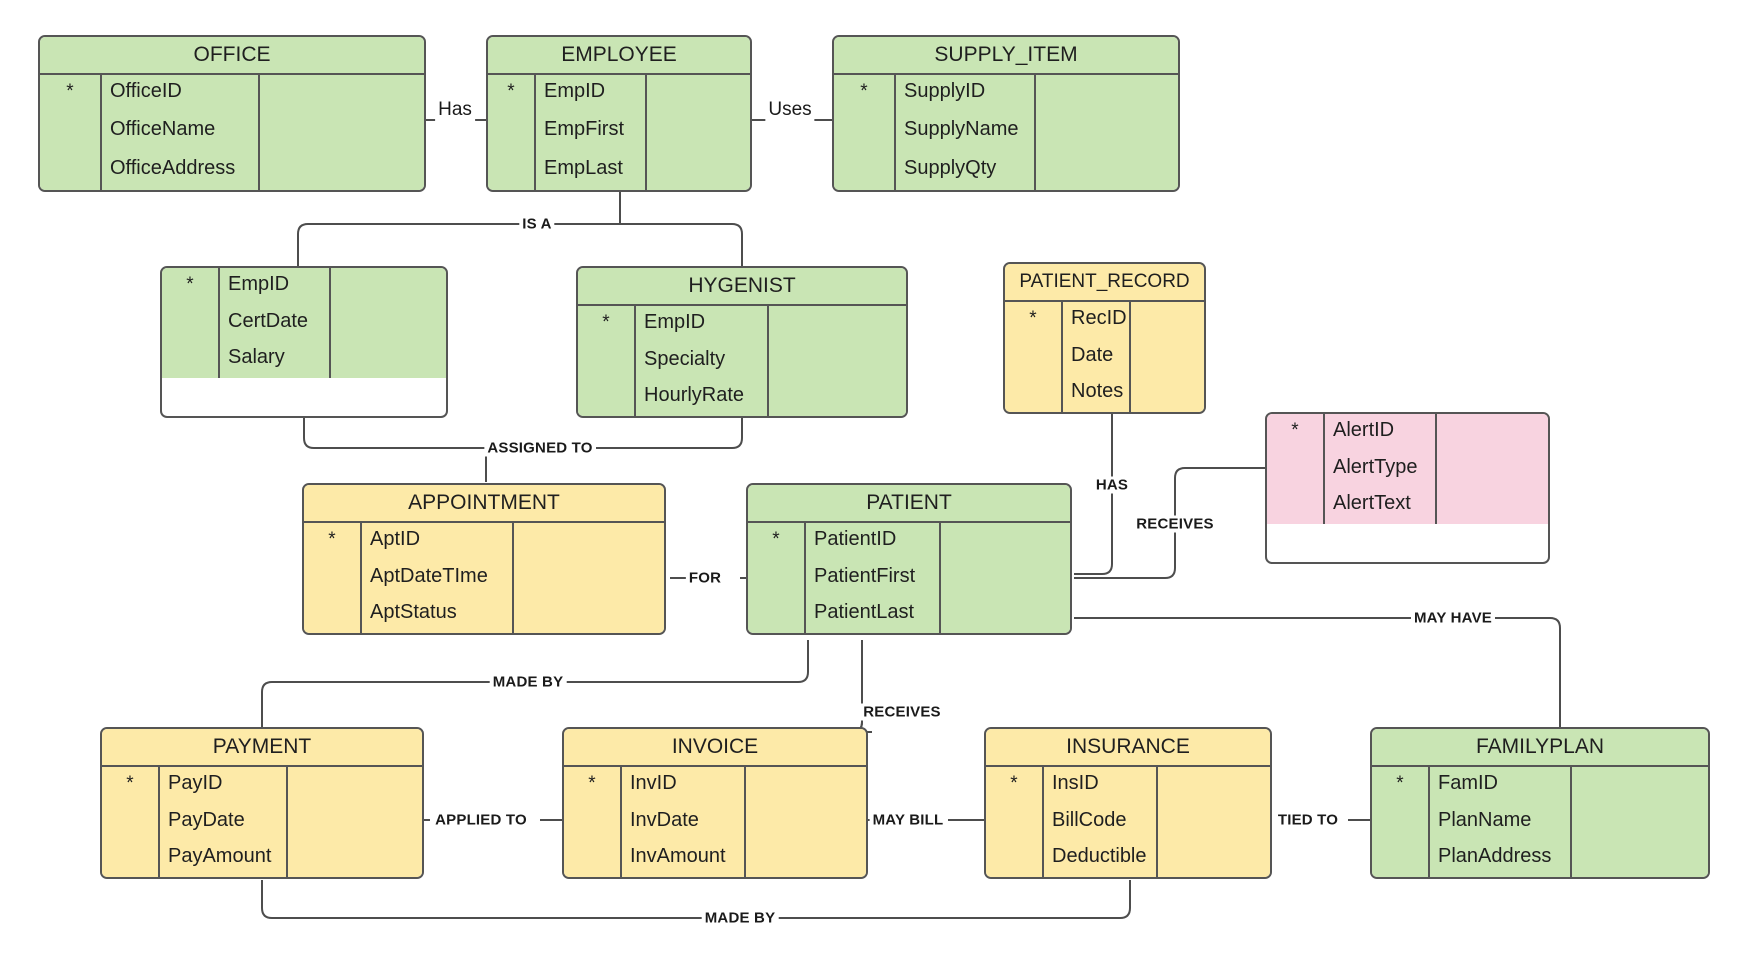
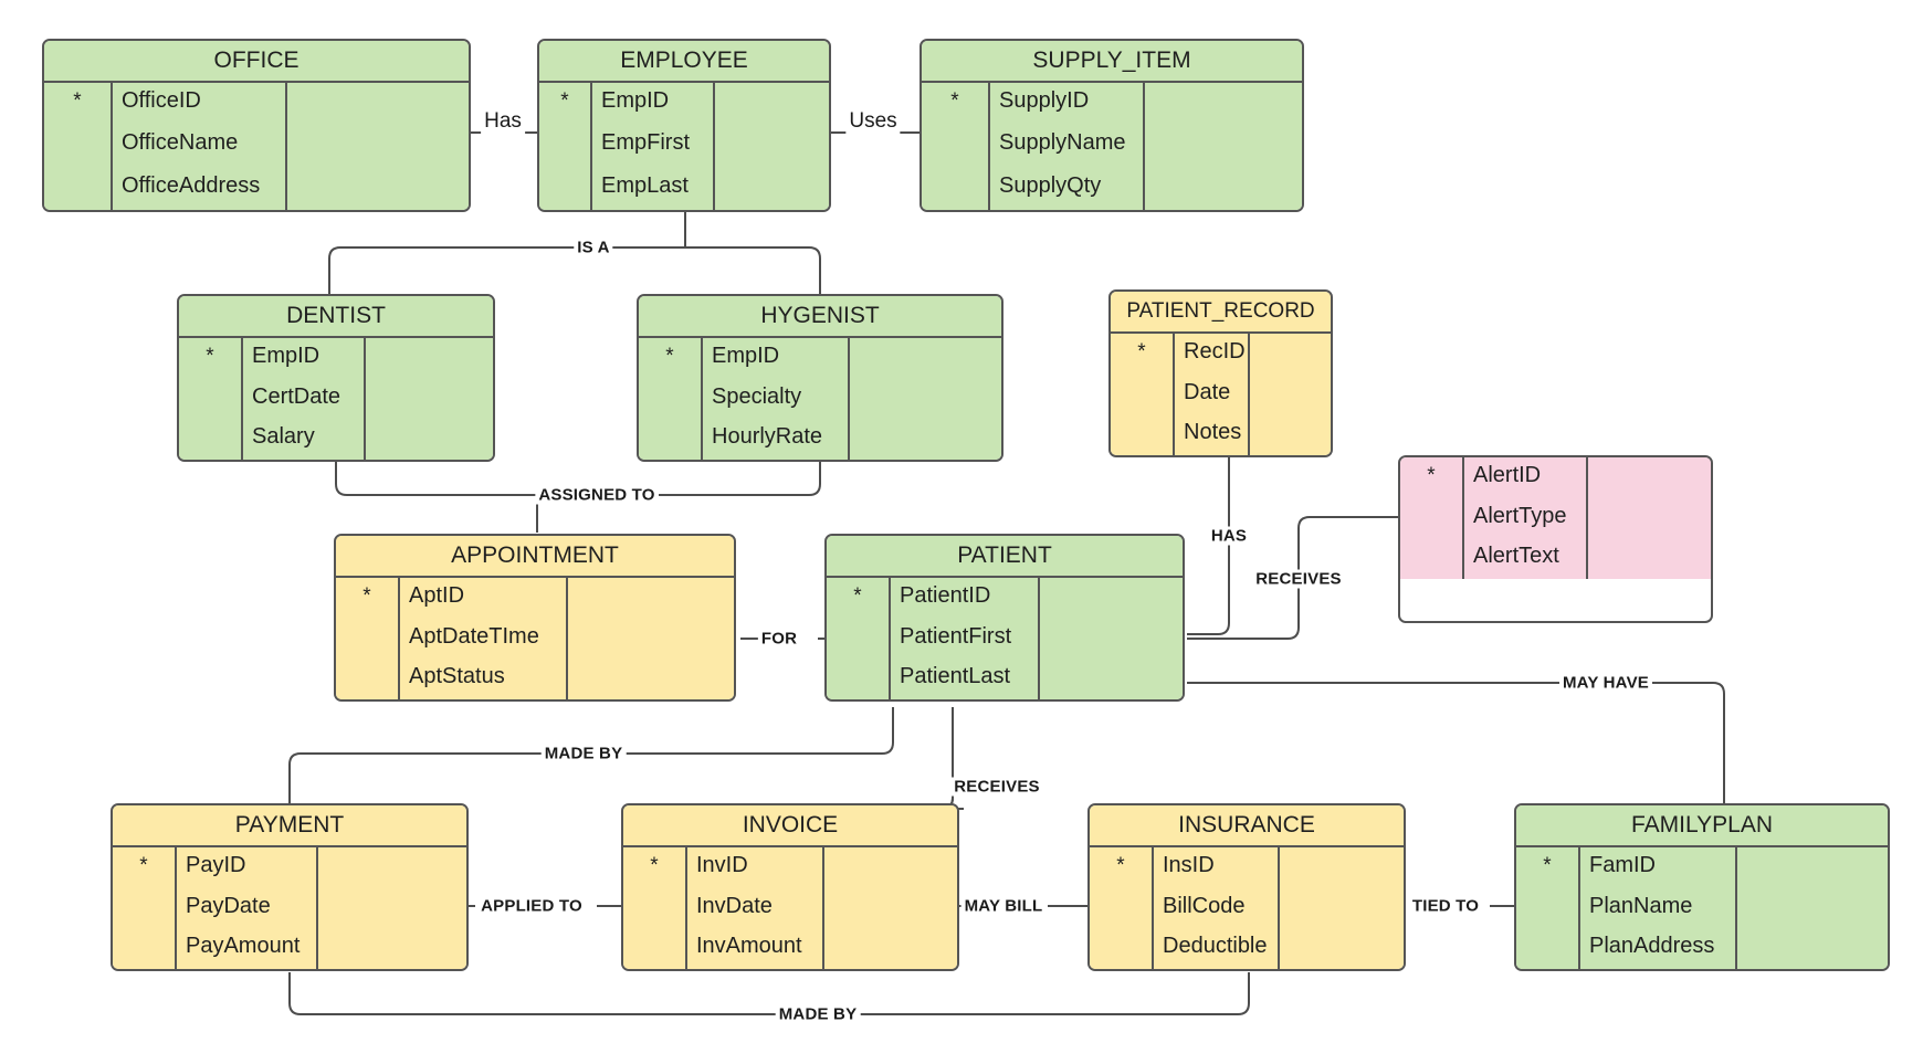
  OFFICE
  *
  OfficeID
  OfficeName
  OfficeAddress
  EMPLOYEE
  *
  EmpID
  EmpFirst
  EmpLast
  SUPPLY_ITEM
  *
  SupplyID
  SupplyName
  SupplyQty
+ DENTIST
  *
  EmpID
  CertDate
  Salary
  HYGENIST
  *
  EmpID
  Specialty
  HourlyRate
  PATIENT_RECORD
  *
  RecID
  Date
  Notes
  *
  AlertID
  AlertType
  AlertText
  APPOINTMENT
  *
  AptID
  AptDateTIme
  AptStatus
  PATIENT
  *
  PatientID
  PatientFirst
  PatientLast
  PAYMENT
  *
  PayID
  PayDate
  PayAmount
  INVOICE
  *
  InvID
  InvDate
  InvAmount
  INSURANCE
  *
  InsID
  BillCode
  Deductible
  FAMILYPLAN
  *
  FamID
  PlanName
  PlanAddress
  Has
  Uses
  IS A
  ASSIGNED TO
  FOR
  HAS
  RECEIVES
  MAY HAVE
  MADE BY
  RECEIVES
  APPLIED TO
  MAY BILL
  TIED TO
  MADE BY
